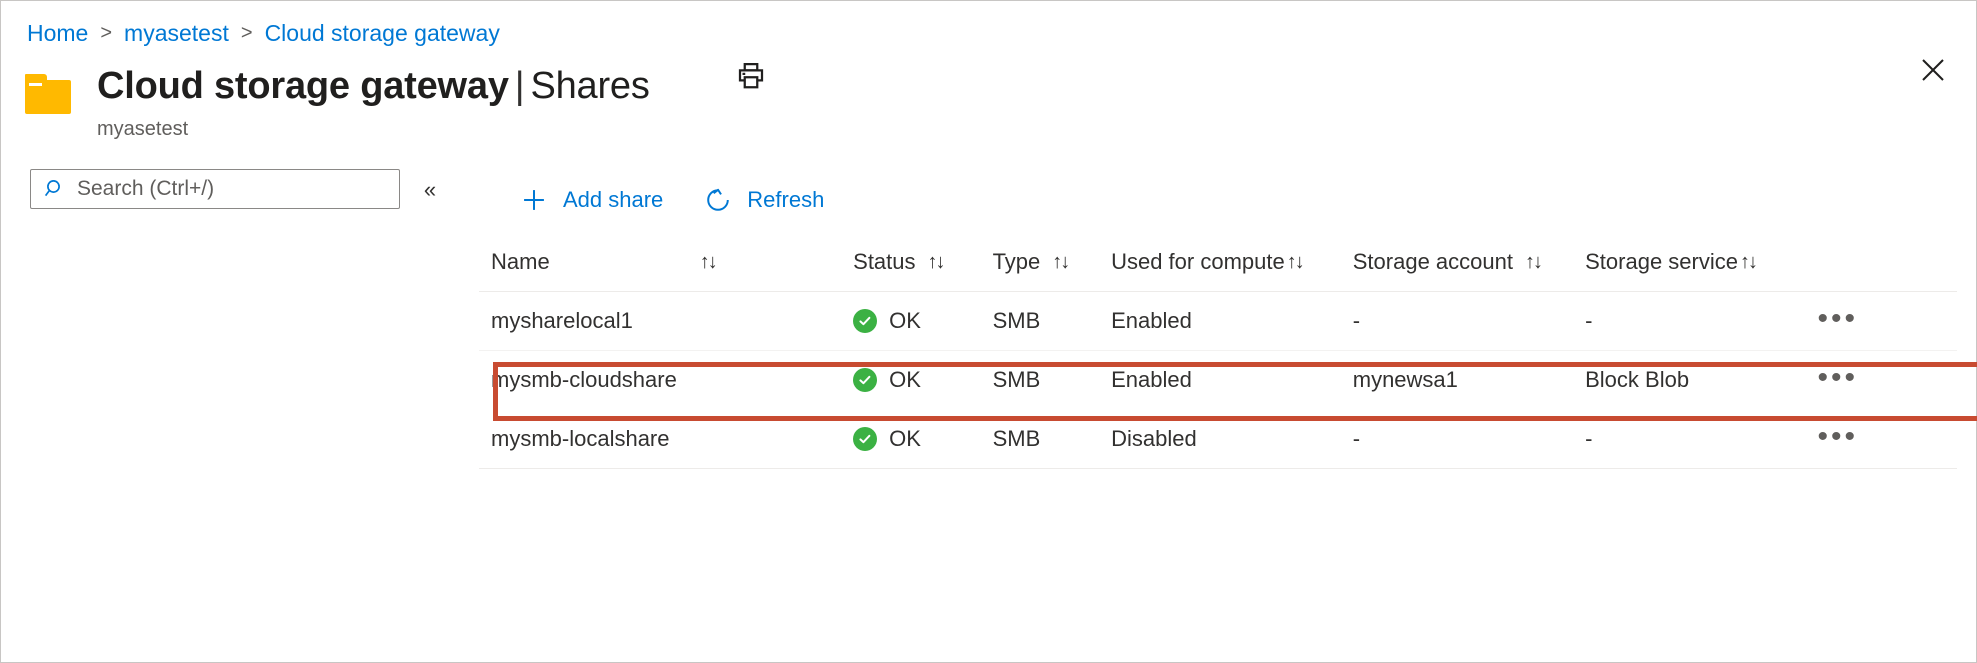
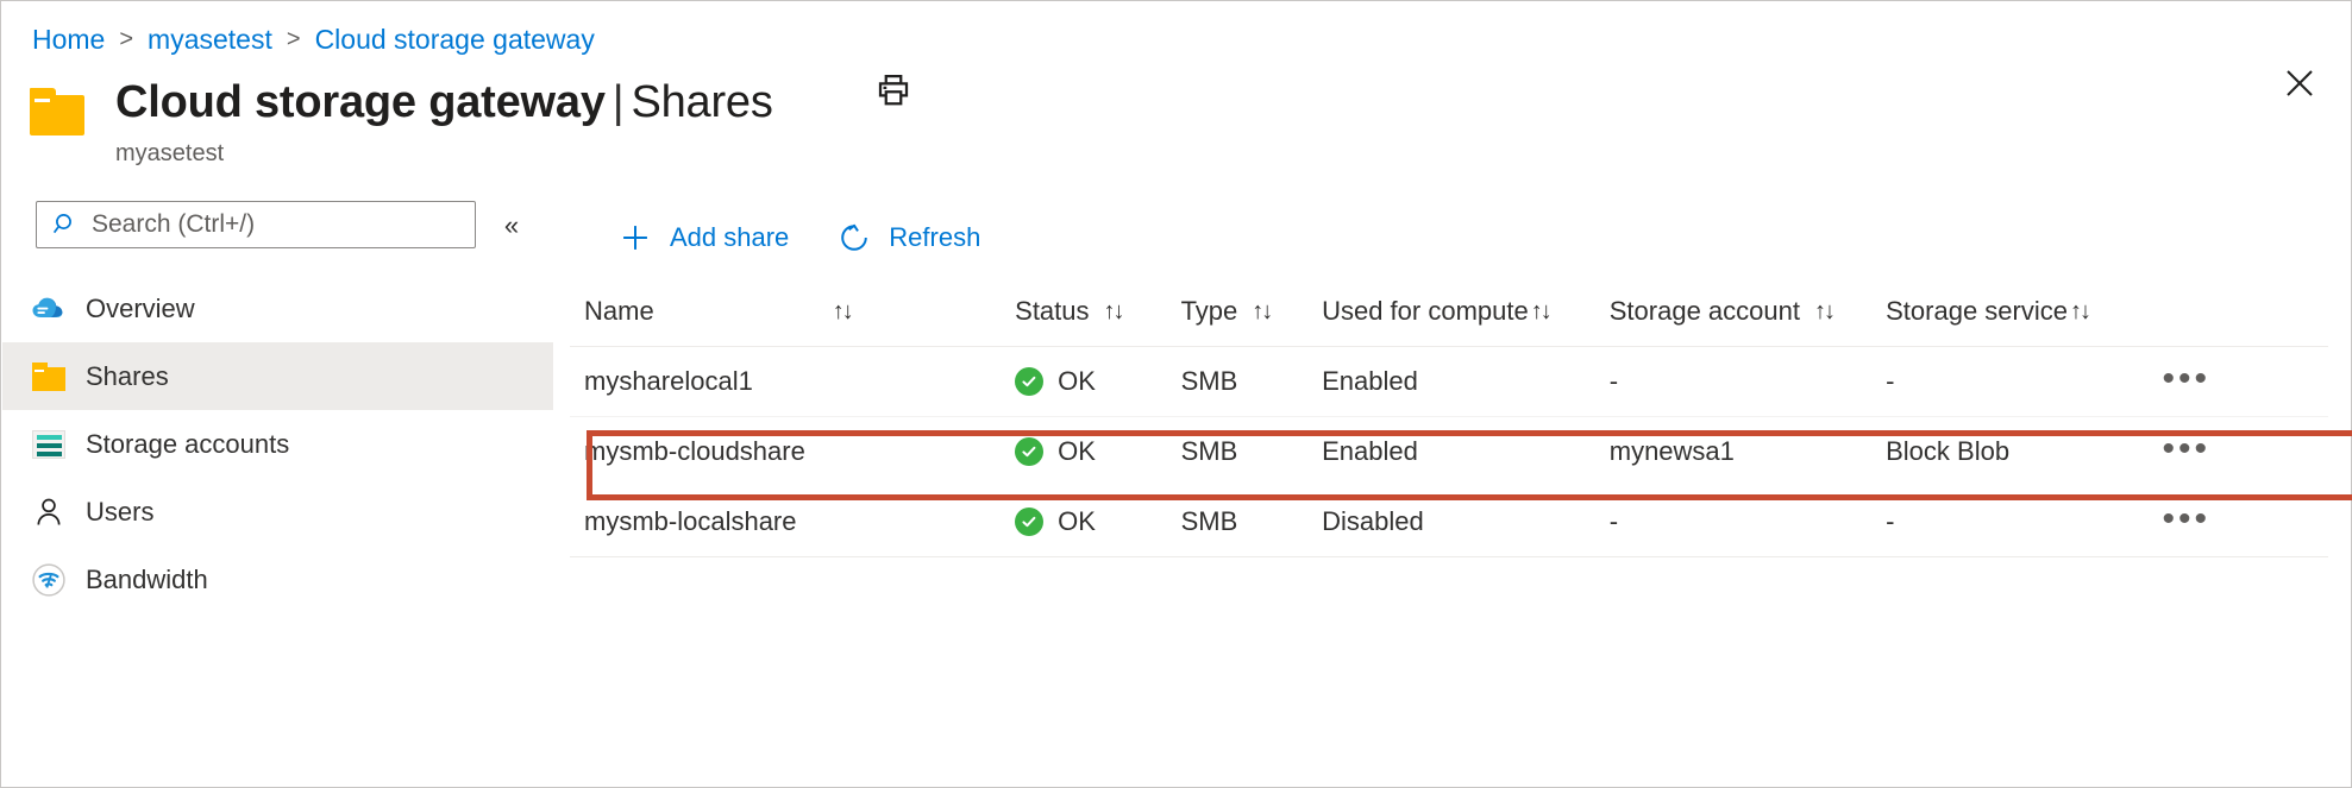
  Home
  >
  myasetest
  >
  Cloud storage gateway
  Cloud storage gateway | Shares
  myasetest
  Search (Ctrl+/)
  «
+ Overview
+ Shares
+ Storage accounts
+ Users
+ Bandwidth
  Add share
  Refresh
  Name ↑↓	Status ↑↓	Type ↑↓	Used for compute ↑↓	Storage account ↑↓	Storage service ↑↓
  mysharelocal1	OK	SMB	Enabled	-	-	•••
  mysmb-cloudshare	OK	SMB	Enabled	mynewsa1	Block Blob	•••
  mysmb-localshare	OK	SMB	Disabled	-	-	•••
